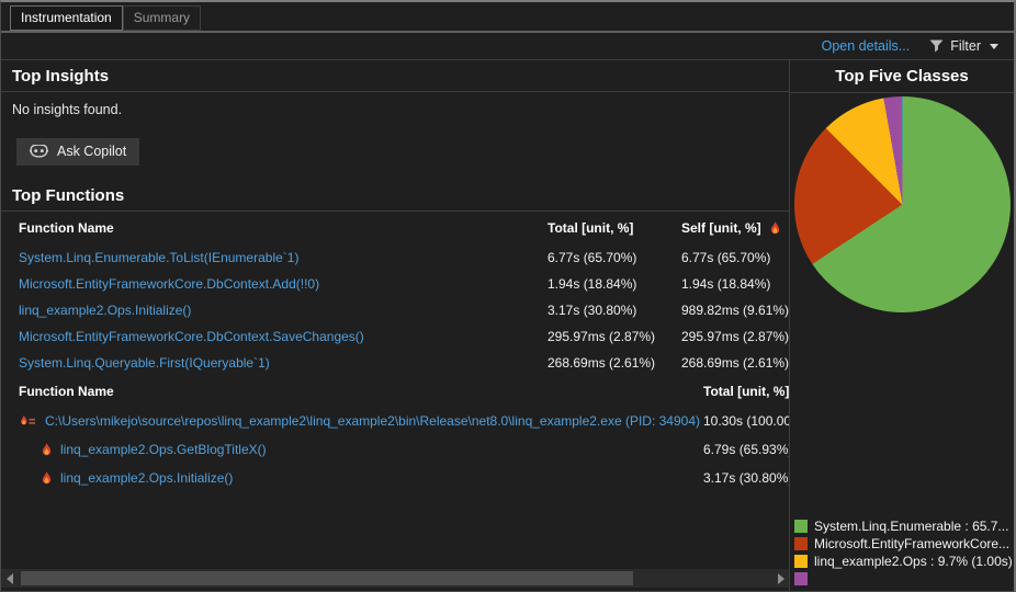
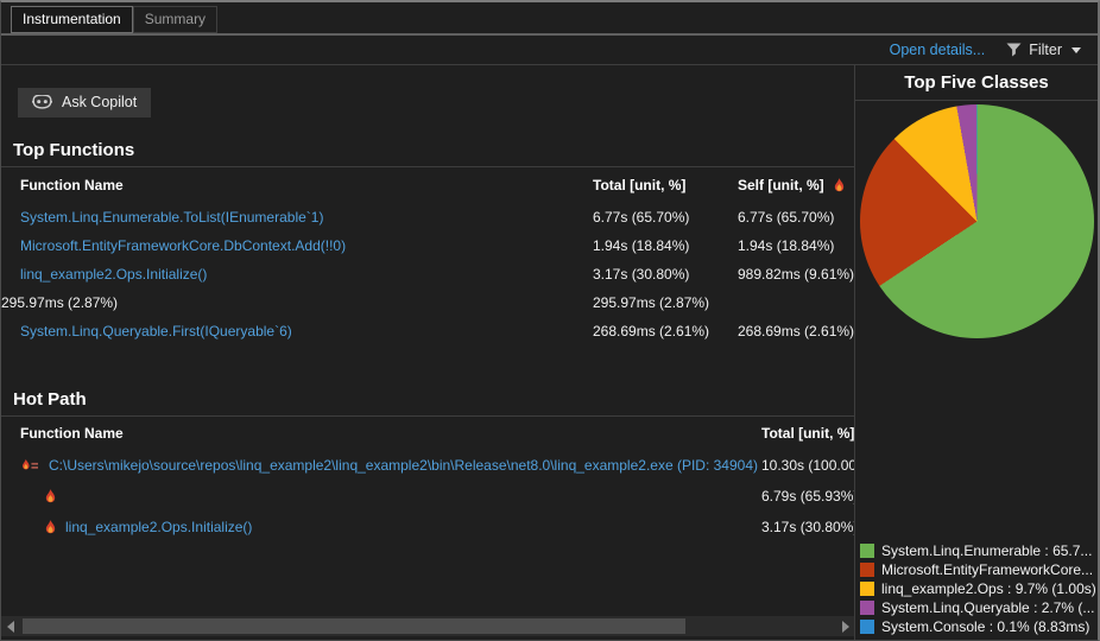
  Instrumentation
  Summary
  Open details...
  Filter
- Top Insights
- No insights found.
  Ask Copilot
  Top Functions
  Function Name
  Total [unit, %]
  Self [unit, %]
  System.Linq.Enumerable.ToList(IEnumerable`1)
  6.77s (65.70%)
  6.77s (65.70%)
  Microsoft.EntityFrameworkCore.DbContext.Add(!!0)
  1.94s (18.84%)
  1.94s (18.84%)
  linq_example2.Ops.Initialize()
  3.17s (30.80%)
  989.82ms (9.61%)
- Microsoft.EntityFrameworkCore.DbContext.SaveChanges()
  295.97ms (2.87%)
  295.97ms (2.87%)
- System.Linq.Queryable.First(IQueryable`1)
+ System.Linq.Queryable.First(IQueryable`6)
  268.69ms (2.61%)
  268.69ms (2.61%)
+ Hot Path
  Function Name
  Total [unit, %]
  C:\Users\mikejo\source\repos\linq_example2\linq_example2\bin\Release\net8.0\linq_example2.exe (PID: 34904)
  10.30s (100.00
- linq_example2.Ops.GetBlogTitleX()
  6.79s (65.93%
  linq_example2.Ops.Initialize()
  3.17s (30.80%
  Top Five Classes
  System.Linq.Enumerable : 65.7...
  Microsoft.EntityFrameworkCore...
  linq_example2.Ops : 9.7% (1.00s)
+ System.Linq.Queryable : 2.7% (...
+ System.Console : 0.1% (8.83ms)
